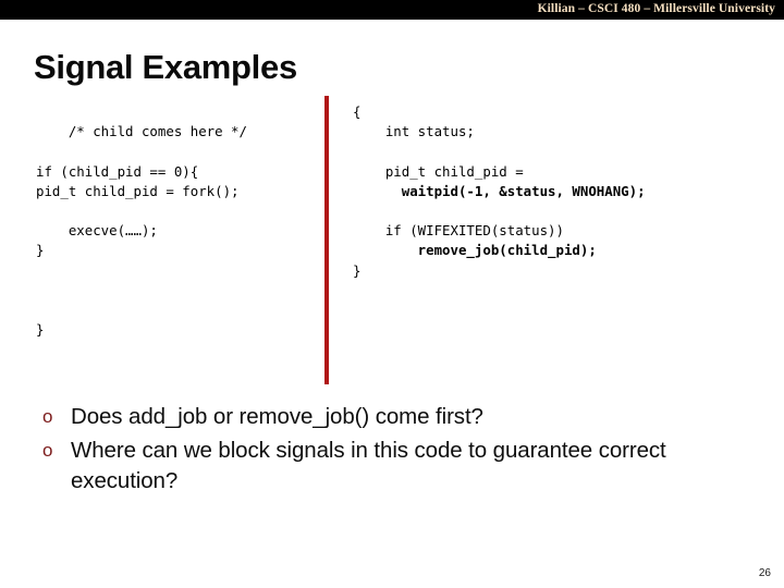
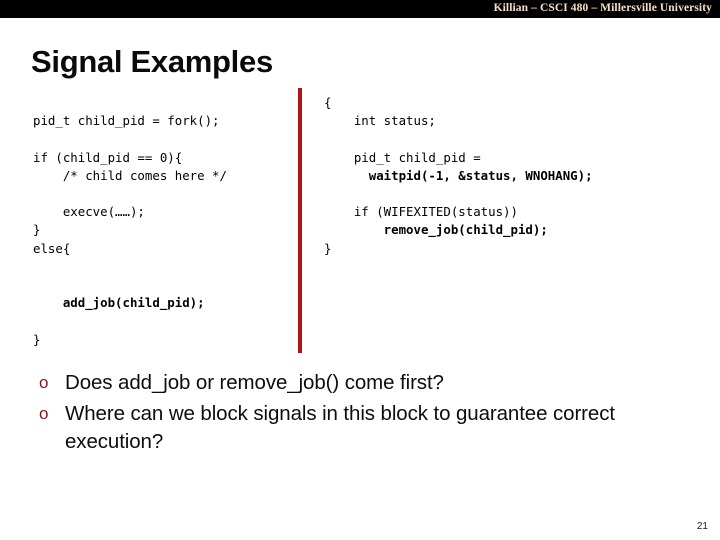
  Killian – CSCI 480 – Millersville University
  Signal Examples
- /* child comes here */
+ pid_t child_pid = fork();
  if (child_pid == 0){
- pid_t child_pid = fork();
+ /* child comes here */
  execve(……);
  }
+ else{
+ add_job(child_pid);
  }
  {
  int status;
  pid_t child_pid =
  waitpid(-1, &status, WNOHANG);
  if (WIFEXITED(status))
  remove_job(child_pid);
  }
  o
  Does add_job or remove_job() come first?
  o
- Where can we block signals in this code to guarantee correct execution?
+ Where can we block signals in this block to guarantee correct execution?
- 26
+ 21
